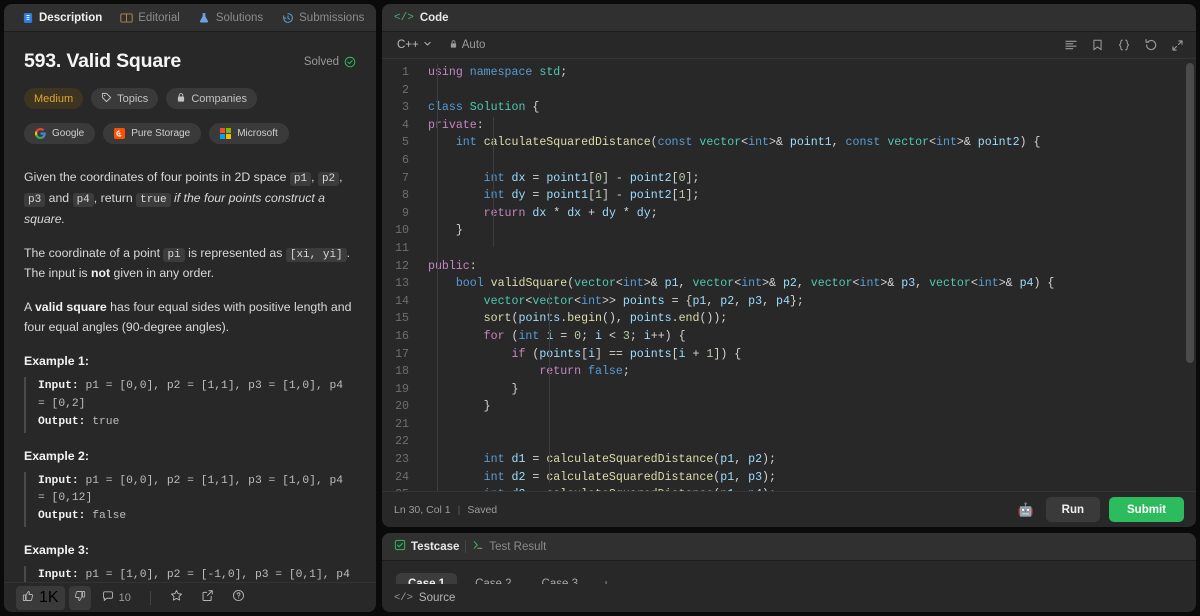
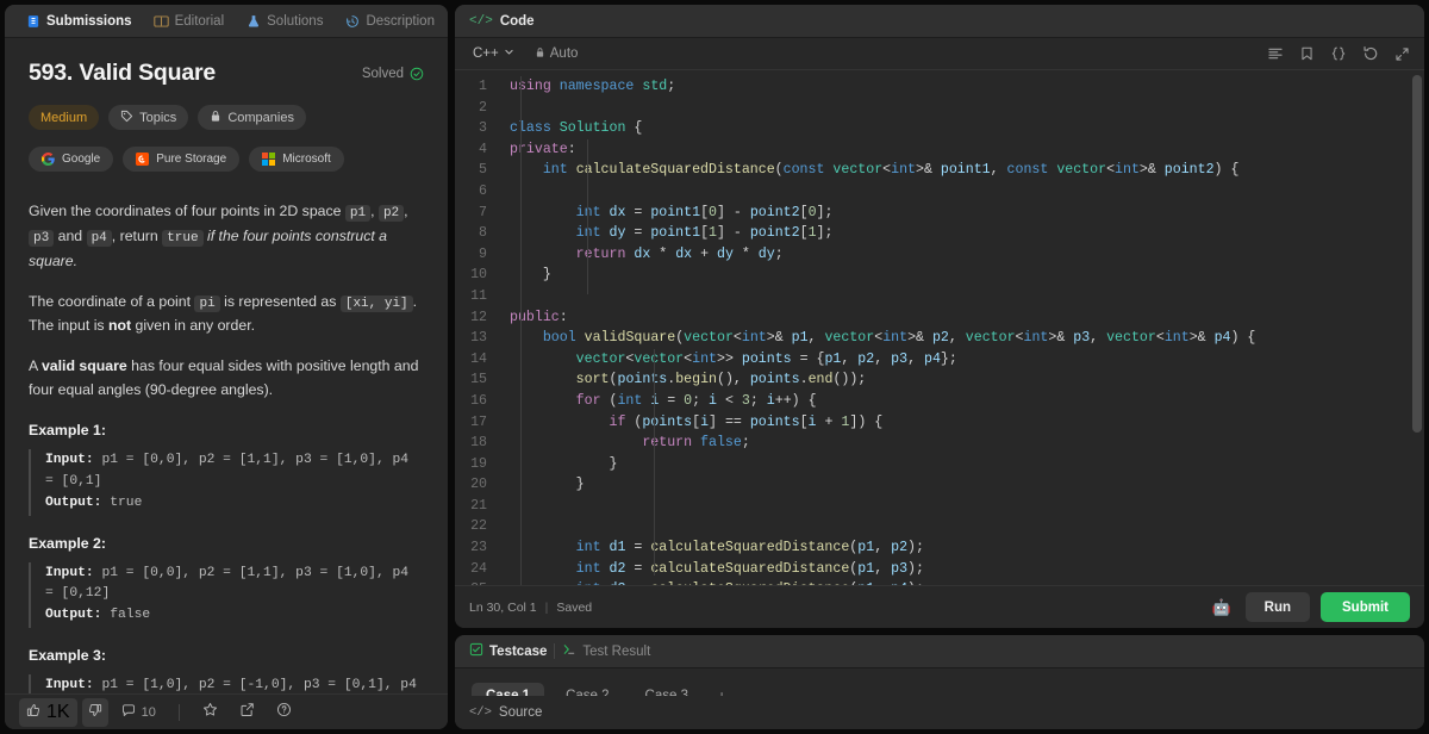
- Description
+ Submissions
  Editorial
  Solutions
- Submissions
+ Description
  593. Valid Square
  Solved
  Medium
  Topics
  Companies
  Google
  Pure Storage
  Microsoft
  Given the coordinates of four points in 2D space p1 , p2 , p3 and p4 , return true if the four points construct a square.
  The coordinate of a point pi is represented as [xi, yi] . The input is not given in any order.
  A valid square has four equal sides with positive length and four equal angles (90-degree angles).
  Example 1:
- Input: p1 = [0,0], p2 = [1,1], p3 = [1,0], p4 = [0,2] Output: true
+ Input: p1 = [0,0], p2 = [1,1], p3 = [1,0], p4 = [0,1] Output: true
  Example 2:
  Input: p1 = [0,0], p2 = [1,1], p3 = [1,0], p4 = [0,12] Output: false
  Example 3:
  1K
  10
  </>
  Code
  C++
  Auto
  1
  using namespace std;
  2
  3
  class Solution {
  4
  private:
  5
  int calculateSquaredDistance(const vector<int>& point1, const vector<int>& point2) {
  6
  7
  int dx = point1[0] - point2[0];
  8
  int dy = point1[1] - point2[1];
  9
  return dx * dx + dy * dy;
  10
  }
  11
  12
  public:
  13
  bool validSquare(vector<int>& p1, vector<int>& p2, vector<int>& p3, vector<int>& p4) {
  14
  vector<vetor<int>> points = {p1, p2, p3, p4};
  15
  sort(poins.begin(), points.end());
  16
  for (int = 0; i < 3; i++) {
  17
  if (pints[i] == points[i + 1]) {
  18
  rturn false;
  19
  }
  20
  }
  21
  22
  23
  int d1 = alculateSquaredDistance(p1, p2);
  24
  int d2 = alculateSquaredDistance(p1, p3);
  Ln 30, Col 1
  Saved
  🤖
  Run
  Submit
  Testcase
  Test Result
  </>
  Source
